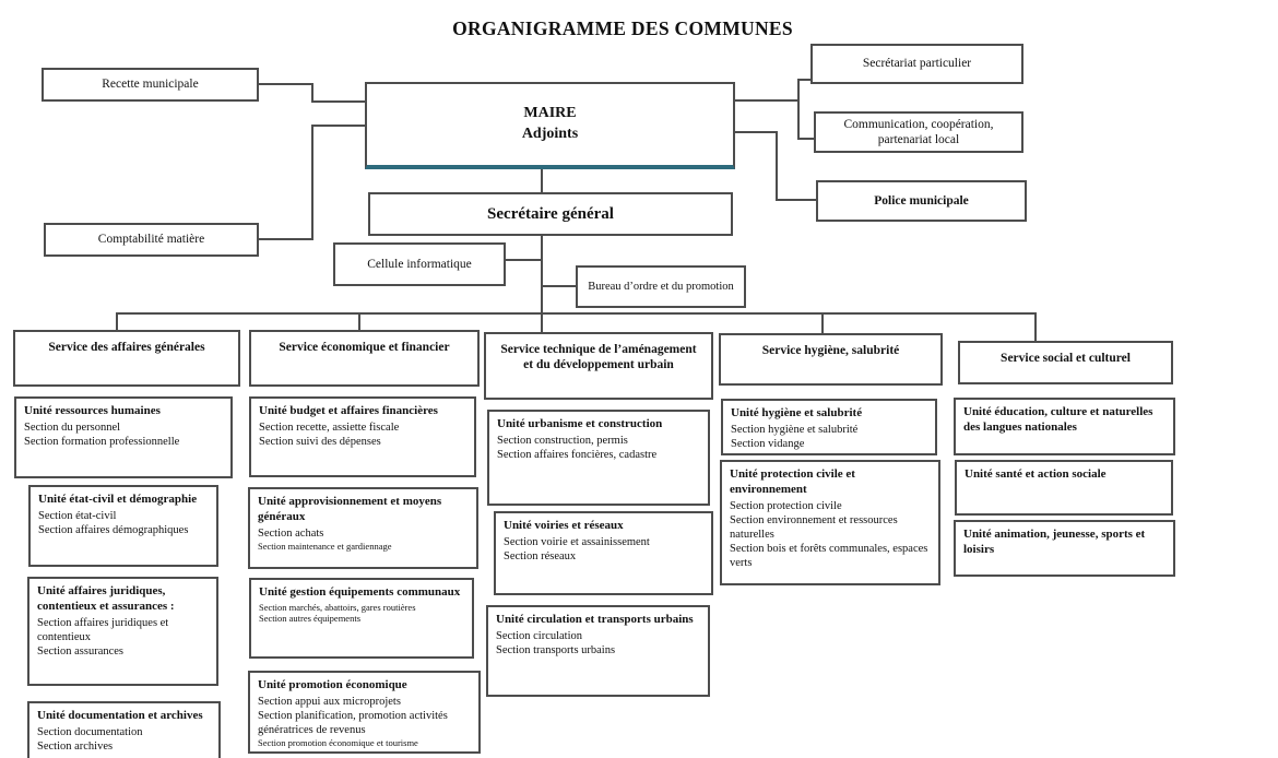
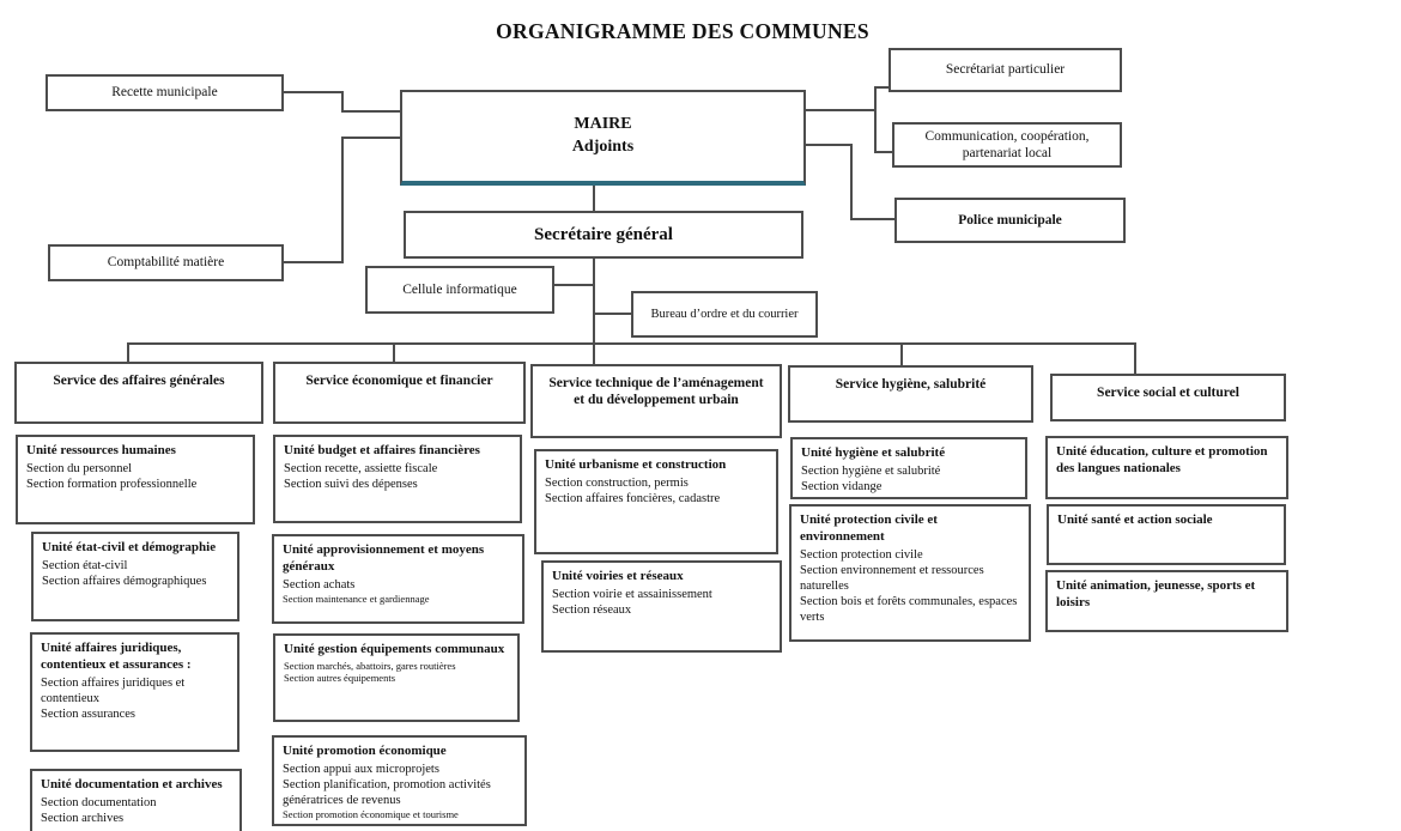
  ORGANIGRAMME DES COMMUNES
  Recette municipale
  Comptabilité matière
  MAIRE
  Adjoints
  Secrétariat particulier
  Communication, coopération, partenariat local
  Police municipale
  Secrétaire général
  Cellule informatique
- Bureau d’ordre et du promotion
+ Bureau d’ordre et du courrier
  Service des affaires générales
  Service économique et financier
  Service technique de l’aménagement et du développement urbain
  Service hygiène, salubrité
  Service social et culturel
  Unité ressources humaines
  Section du personnel
  Section formation professionnelle
  Unité état-civil et démographie
  Section état-civil
  Section affaires démographiques
  Unité affaires juridiques, contentieux et assurances :
  Section affaires juridiques et contentieux
  Section assurances
  Unité documentation et archives
  Section documentation
  Section archives
  Unité budget et affaires financières
  Section recette, assiette fiscale
  Section suivi des dépenses
  Unité approvisionnement et moyens généraux
  Section achats
  Section maintenance et gardiennage
  Unité gestion équipements communaux
  Section marchés, abattoirs, gares routières
  Section autres équipements
  Unité promotion économique
  Section appui aux microprojets
  Section planification, promotion activités génératrices de revenus
  Section promotion économique et tourisme
  Unité urbanisme et construction
  Section construction, permis
  Section affaires foncières, cadastre
  Unité voiries et réseaux
  Section voirie et assainissement
  Section réseaux
- Unité circulation et transports urbains
- Section circulation
- Section transports urbains
  Unité hygiène et salubrité
  Section hygiène et salubrité
  Section vidange
  Unité protection civile et environnement
  Section protection civile
  Section environnement et ressources naturelles
  Section bois et forêts communales, espaces verts
- Unité éducation, culture et naturelles des langues nationales
+ Unité éducation, culture et promotion des langues nationales
  Unité santé et action sociale
  Unité animation, jeunesse, sports et loisirs
